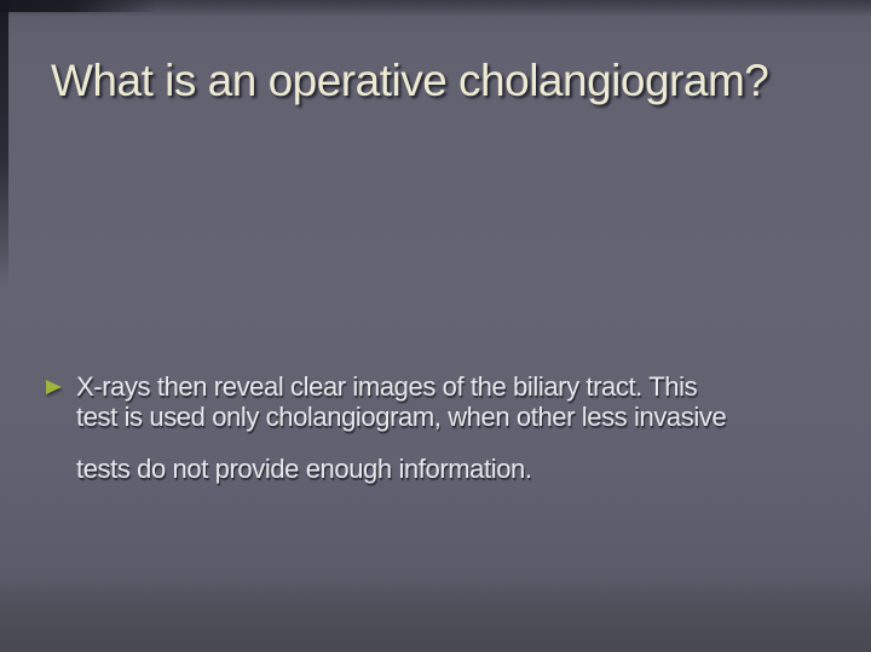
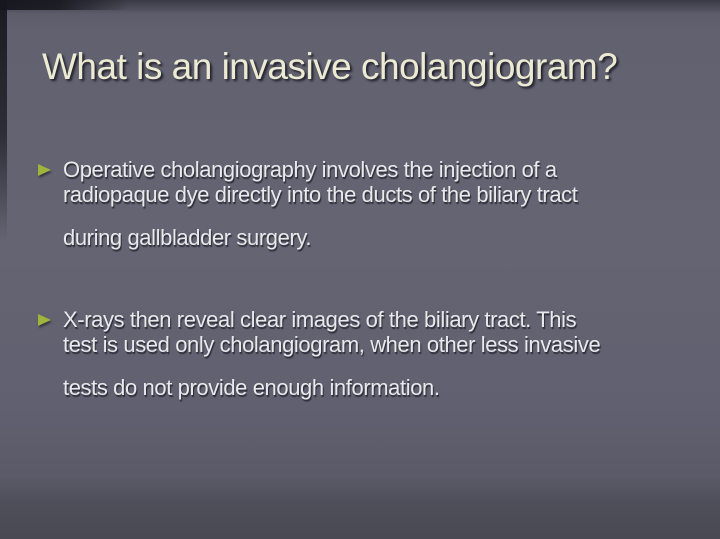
- What is an operative cholangiogram?
+ What is an invasive cholangiogram?
+ Operative cholangiography involves the injection of a
+ radiopaque dye directly into the ducts of the biliary tract
+ during gallbladder surgery.
  X-rays then reveal clear images of the biliary tract. This
  test is used only cholangiogram, when other less invasive
  tests do not provide enough information.
